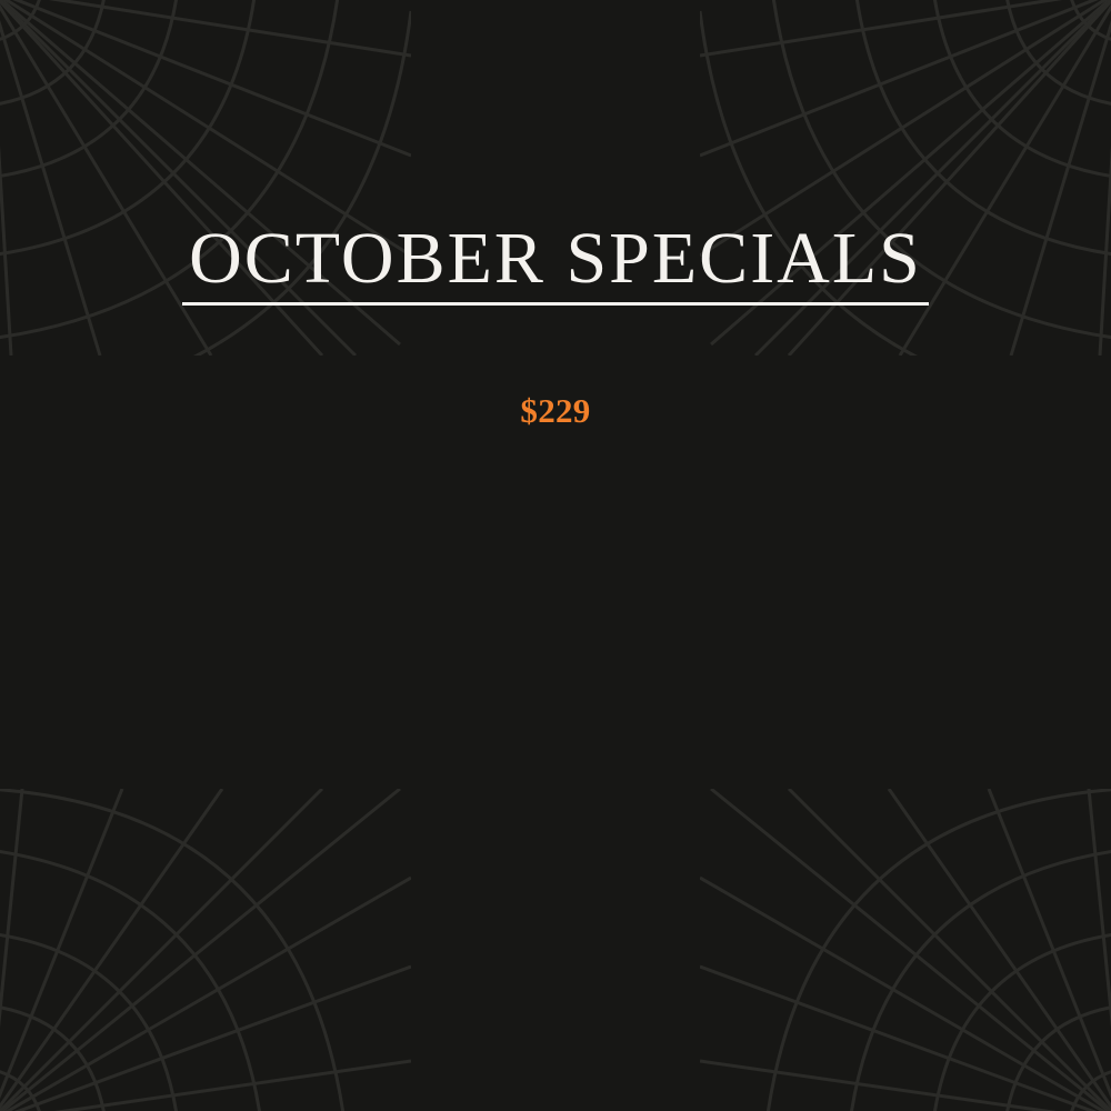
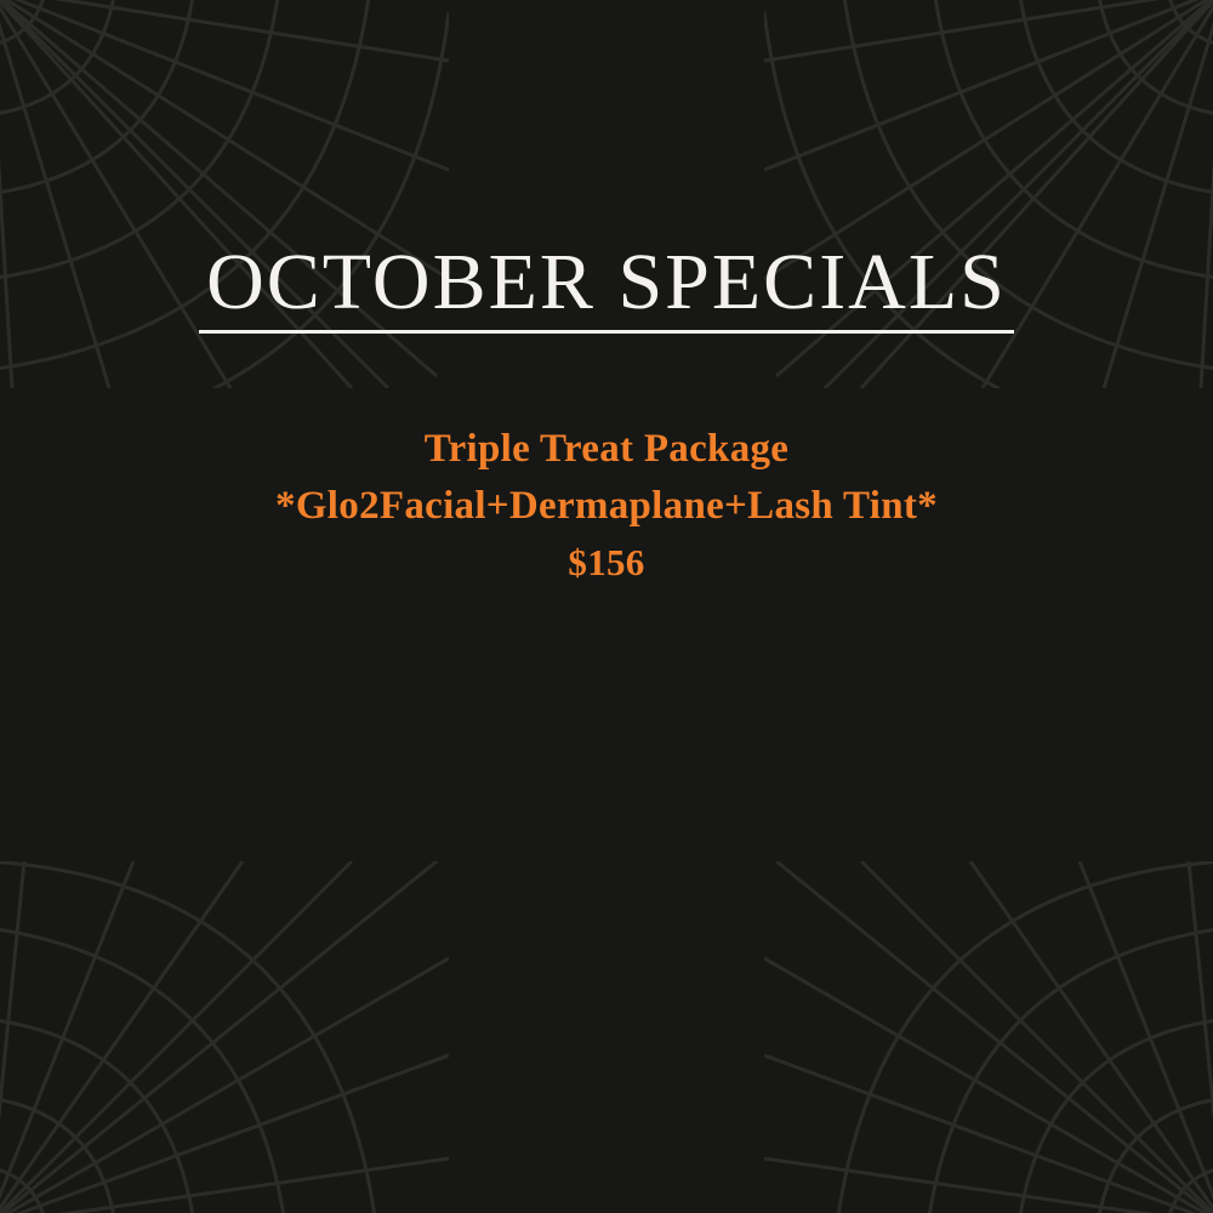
  OCTOBER SPECIALS
+ Triple Treat Package
+ *Glo2Facial+Dermaplane+Lash Tint*
- $229
+ $156
